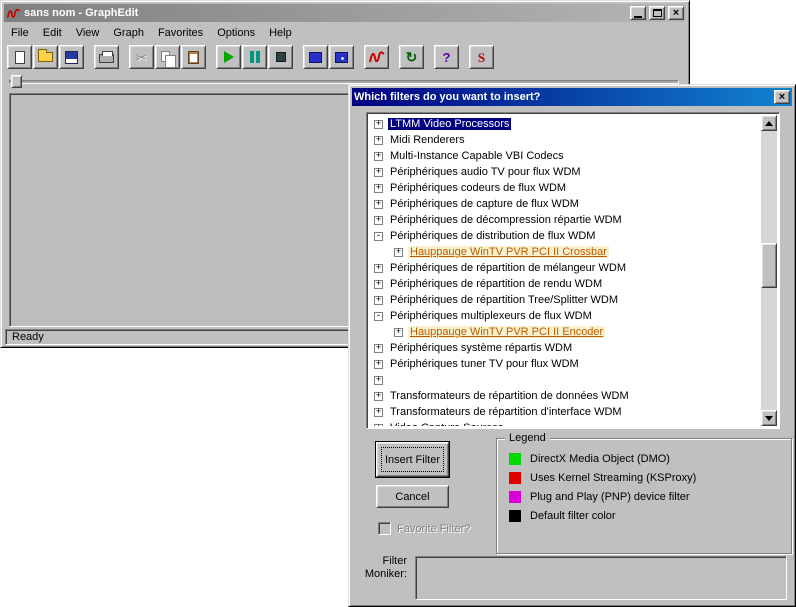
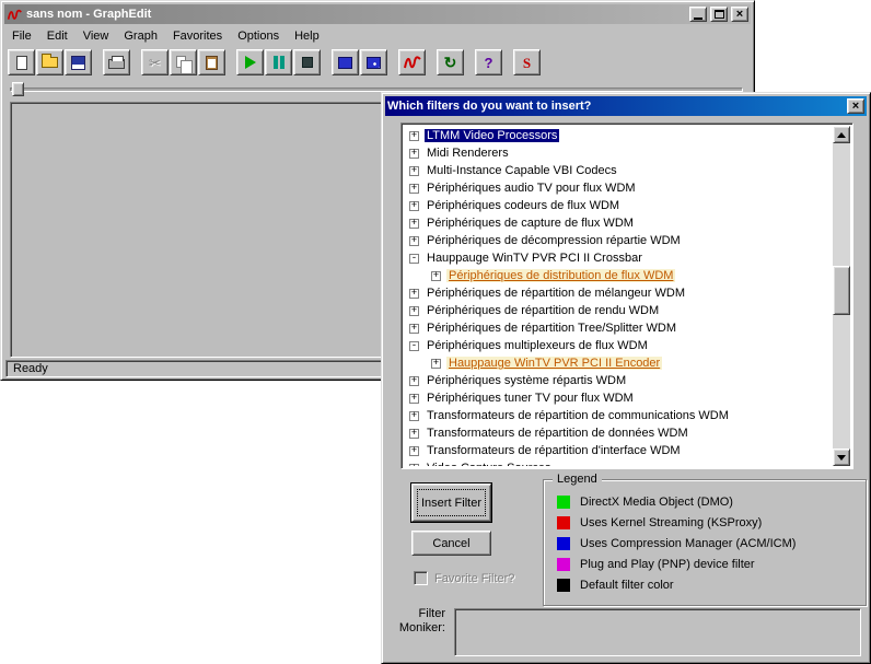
  sans nom - GraphEdit
  ×
  File
  Edit
  View
  Graph
  Favorites
  Options
  Help
  ✂
  ↻
  ?
  S
  Ready
  Which filters do you want to insert?
  ×
  +
  LTMM Video Processors
  +
  Midi Renderers
  +
  Multi-Instance Capable VBI Codecs
  +
  Périphériques audio TV pour flux WDM
  +
  Périphériques codeurs de flux WDM
  +
  Périphériques de capture de flux WDM
  +
  Périphériques de décompression répartie WDM
  -
- Périphériques de distribution de flux WDM
+ Hauppauge WinTV PVR PCI II Crossbar
  +
- Hauppauge WinTV PVR PCI II Crossbar
+ Périphériques de distribution de flux WDM
  +
  Périphériques de répartition de mélangeur WDM
  +
  Périphériques de répartition de rendu WDM
  +
  Périphériques de répartition Tree/Splitter WDM
  -
  Périphériques multiplexeurs de flux WDM
  +
  Hauppauge WinTV PVR PCI II Encoder
  +
  Périphériques système répartis WDM
  +
  Périphériques tuner TV pour flux WDM
  +
+ Transformateurs de répartition de communications WDM
  +
  Transformateurs de répartition de données WDM
  +
  Transformateurs de répartition d'interface WDM
  Insert Filter
  Cancel
  Favorite Filter?
  Legend
  DirectX Media Object (DMO)
  Uses Kernel Streaming (KSProxy)
+ Uses Compression Manager (ACM/ICM)
  Plug and Play (PNP) device filter
  Default filter color
  Filter
  Moniker:
